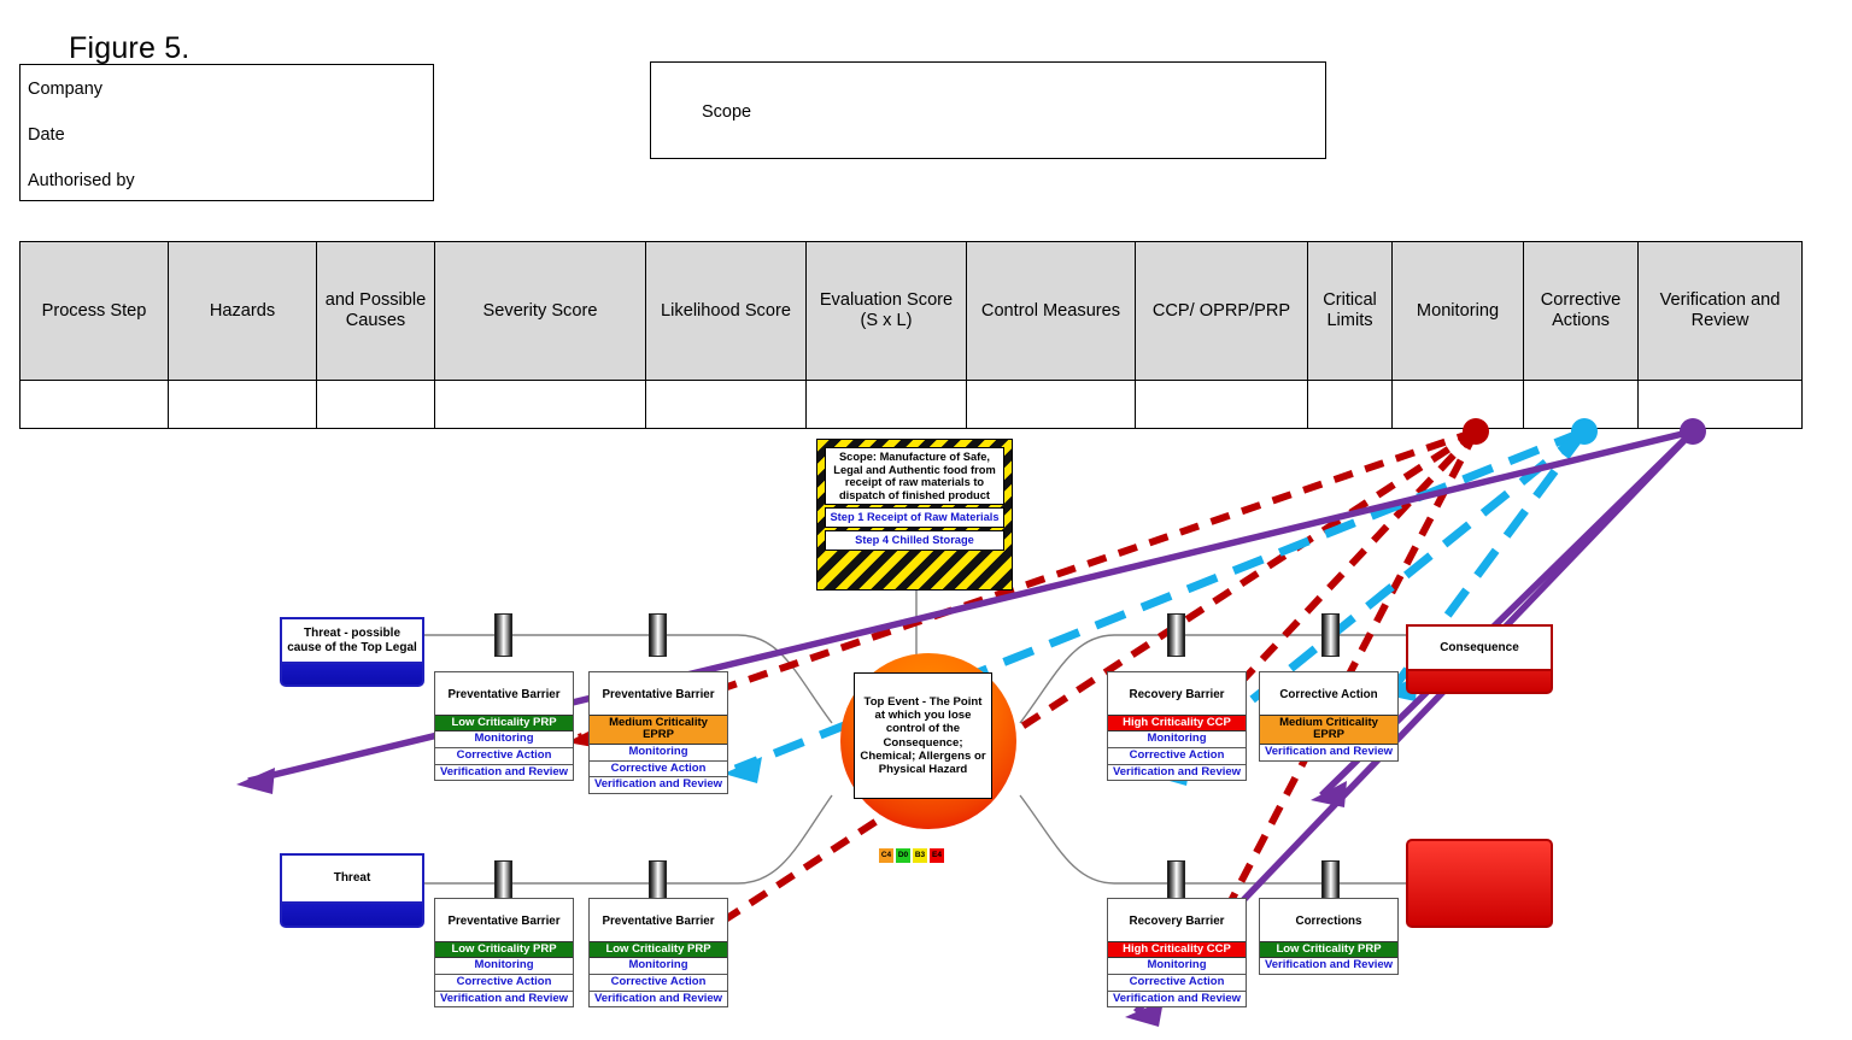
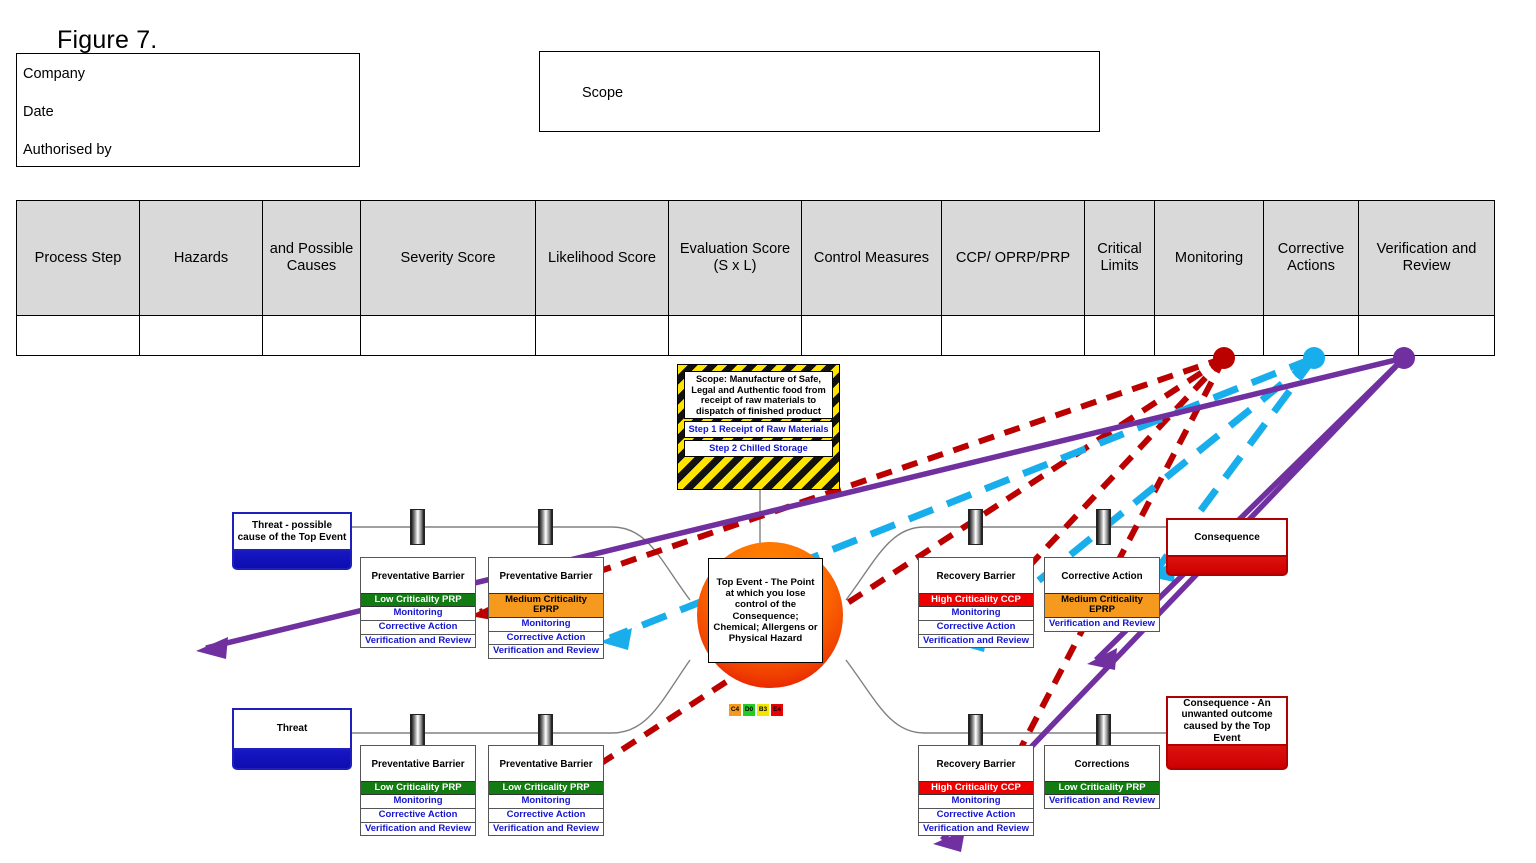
- Figure 5.
+ Figure 7.
  Company
  Date
  Authorised by
  Scope
  Process Step	Hazards	and Possible Causes	Severity Score	Likelihood Score	Evaluation Score (S x L)	Control Measures	CCP/ OPRP/PRP	Critical Limits	Monitoring	Corrective Actions	Verification and Review
  Scope: Manufacture of Safe, Legal and Authentic food from receipt of raw materials to dispatch of finished product
  Step 1 Receipt of Raw Materials
- Step 4 Chilled Storage
+ Step 2 Chilled Storage
  Top Event - The Point at which you lose control of the Consequence; Chemical; Allergens or Physical Hazard
- Threat - possible cause of the Top Legal
+ Threat - possible cause of the Top Event
  Threat
  Consequence
+ Consequence - An unwanted outcome caused by the Top Event
  Preventative Barrier
  Low Criticality PRP
  Monitoring
  Corrective Action
  Verification and Review
  Preventative Barrier
  Medium Criticality EPRP
  Monitoring
  Corrective Action
  Verification and Review
  Preventative Barrier
  Low Criticality PRP
  Monitoring
  Corrective Action
  Verification and Review
  Preventative Barrier
  Low Criticality PRP
  Monitoring
  Corrective Action
  Verification and Review
  Recovery Barrier
  High Criticality CCP
  Monitoring
  Corrective Action
  Verification and Review
  Corrective Action
  Medium Criticality EPRP
  Verification and Review
  Recovery Barrier
  High Criticality CCP
  Monitoring
  Corrective Action
  Verification and Review
  Corrections
  Low Criticality PRP
  Verification and Review
